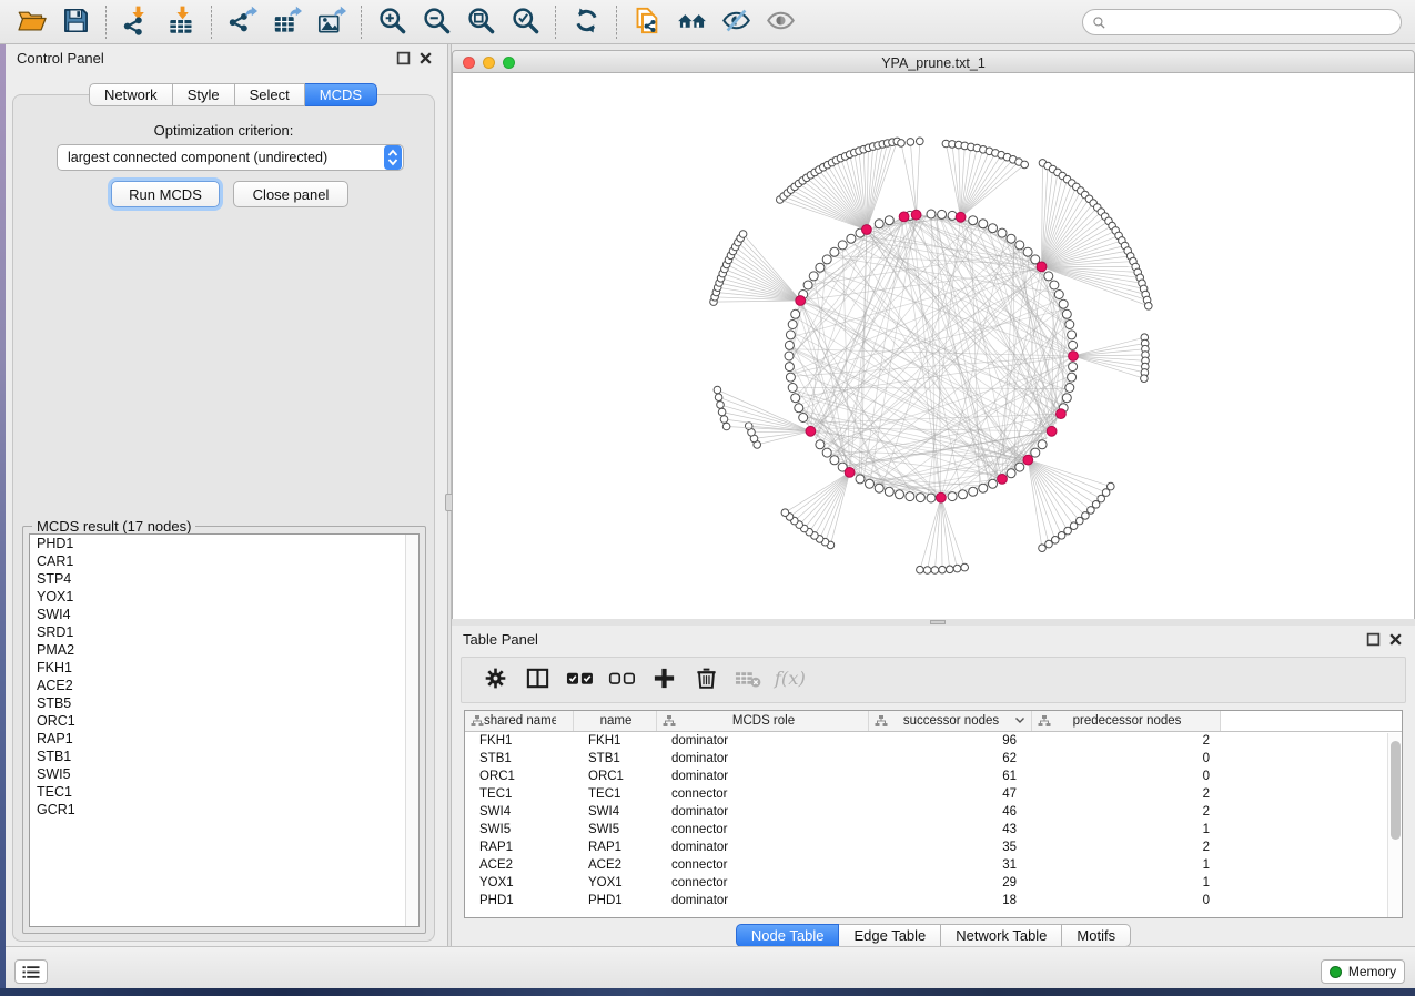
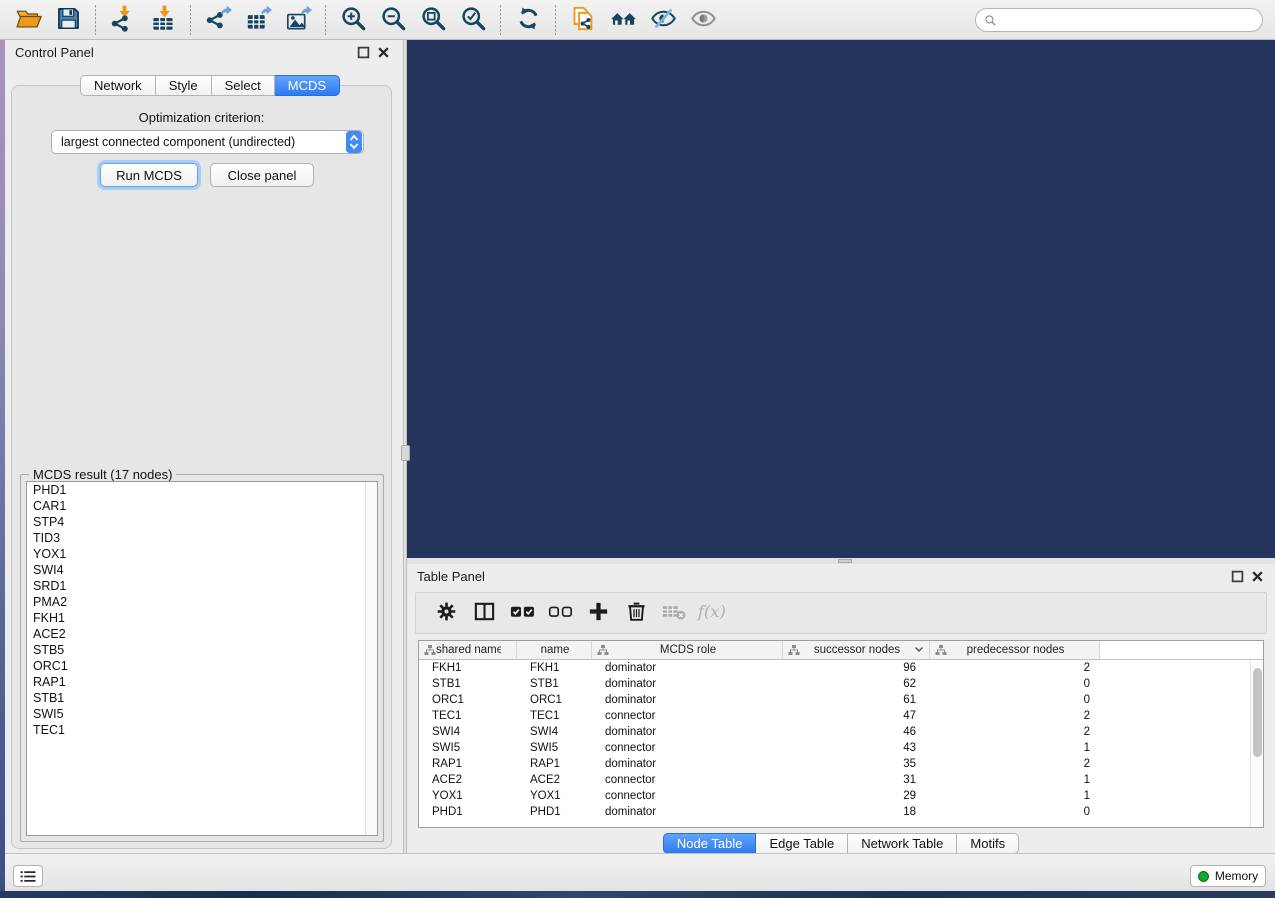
  Control Panel
  Network
  Style
  Select
  MCDS
  Optimization criterion:
  largest connected component (undirected)
  Run MCDS
  Close panel
  MCDS result (17 nodes)
  PHD1
  CAR1
  STP4
+ TID3
  YOX1
  SWI4
  SRD1
  PMA2
  FKH1
  ACE2
  STB5
  ORC1
  RAP1
  STB1
  SWI5
  TEC1
- GCR1
- YPA_prune.txt_1
  Table Panel
  f(x)
  shared name
  name
  MCDS role
  successor nodes
  predecessor nodes
  FKH1
  FKH1
  dominator
  96
  2
  STB1
  STB1
  dominator
  62
  0
  ORC1
  ORC1
  dominator
  61
  0
  TEC1
  TEC1
  connector
  47
  2
  SWI4
  SWI4
  dominator
  46
  2
  SWI5
  SWI5
  connector
  43
  1
  RAP1
  RAP1
  dominator
  35
  2
  ACE2
  ACE2
  connector
  31
  1
  YOX1
  YOX1
  connector
  29
  1
  PHD1
  PHD1
  dominator
  18
  0
  Node Table
  Edge Table
  Network Table
  Motifs
  Memory
